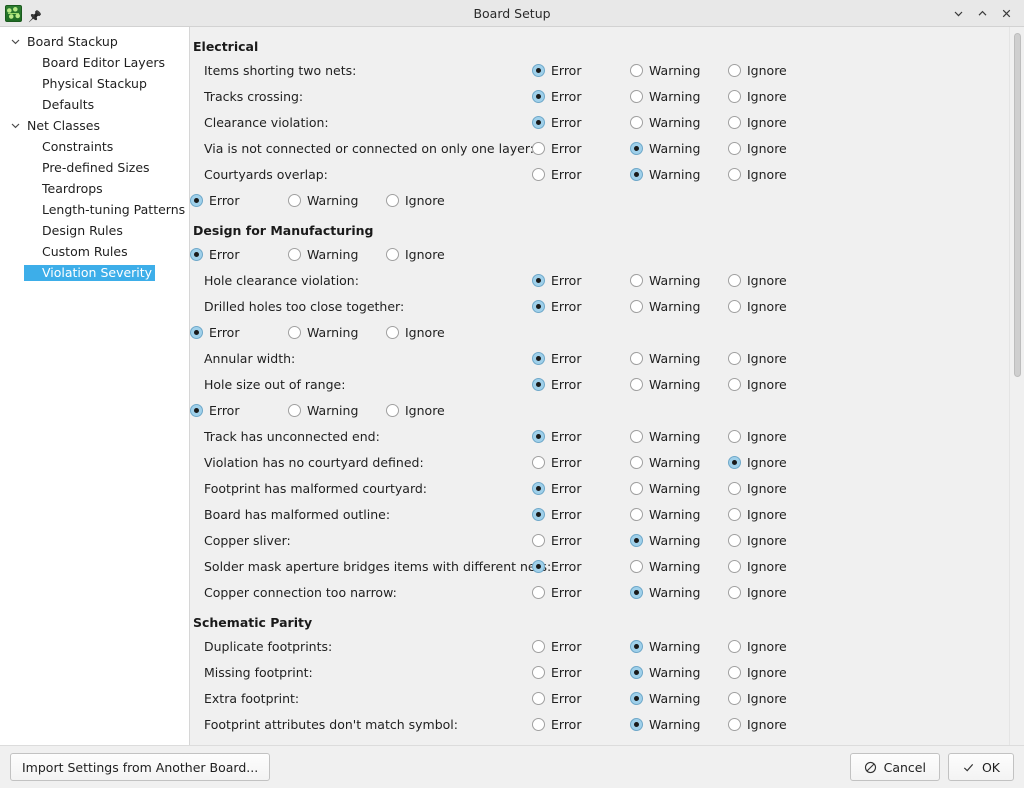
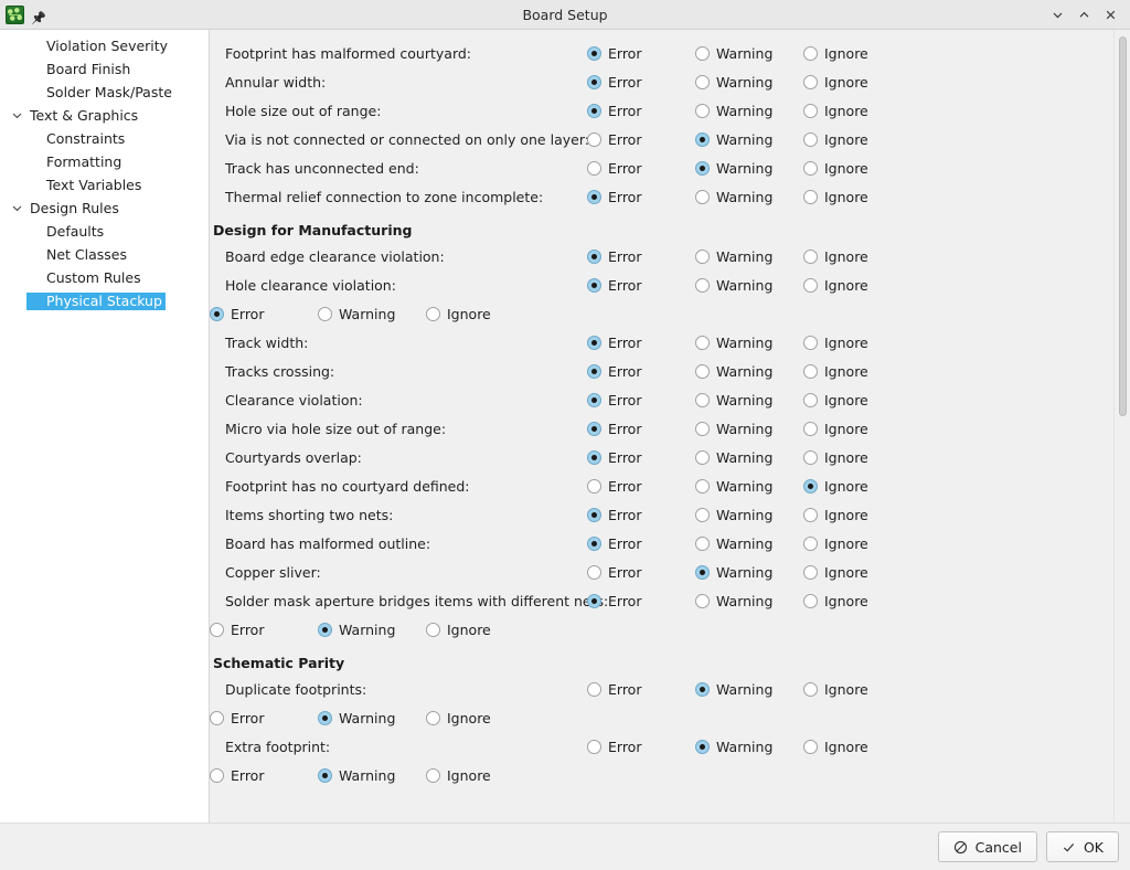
  Board Setup
- Board Stackup
- Board Editor Layers
- Physical Stackup
+ Violation Severity
+ Board Finish
+ Solder Mask/Paste
+ Text & Graphics
- Defaults
+ Constraints
+ Formatting
+ Text Variables
- Net Classes
+ Design Rules
- Constraints
+ Defaults
- Pre-defined Sizes
- Teardrops
- Length-tuning Patterns
- Design Rules
+ Net Classes
  Custom Rules
- Violation Severity
+ Physical Stackup
- Electrical
- Items shorting two nets:
+ Footprint has malformed courtyard:
  Error
  Warning
  Ignore
- Tracks crossing:
+ Annular width:
  Error
  Warning
  Ignore
- Clearance violation:
+ Hole size out of range:
  Error
  Warning
  Ignore
  Via is not connected or connected on only one layer
  Error
  Warning
  Ignore
- Courtyards overlap:
+ Track has unconnected end:
  Error
  Warning
  Ignore
+ Thermal relief connection to zone incomplete:
  Error
  Warning
  Ignore
  Design for Manufacturing
+ Board edge clearance violation:
  Error
  Warning
  Ignore
  Hole clearance violation:
  Error
  Warning
  Ignore
- Drilled holes too close together:
  Error
  Warning
  Ignore
+ Track width:
  Error
  Warning
  Ignore
- Annular width:
+ Tracks crossing:
  Error
  Warning
  Ignore
- Hole size out of range:
+ Clearance violation:
  Error
  Warning
  Ignore
+ Micro via hole size out of range:
  Error
  Warning
  Ignore
- Track has unconnected end:
+ Courtyards overlap:
  Error
  Warning
  Ignore
- Violation has no courtyard defined:
+ Footprint has no courtyard defined:
  Error
  Warning
  Ignore
- Footprint has malformed courtyard:
+ Items shorting two nets:
  Error
  Warning
  Ignore
  Board has malformed outline:
  Error
  Warning
  Ignore
  Copper sliver:
  Error
  Warning
  Ignore
  Solder mask aperture bridges items with different n
  Error
  Warning
  Ignore
- Copper connection too narrow:
  Error
  Warning
  Ignore
  Schematic Parity
  Duplicate footprints:
  Error
  Warning
  Ignore
- Missing footprint:
  Error
  Warning
  Ignore
  Extra footprint:
  Error
  Warning
  Ignore
- Footprint attributes don't match symbol:
  Error
  Warning
  Ignore
- Import Settings from Another Board...
  Cancel
  OK
